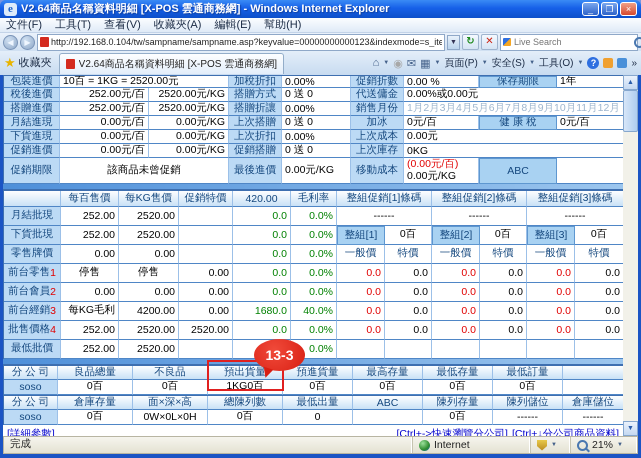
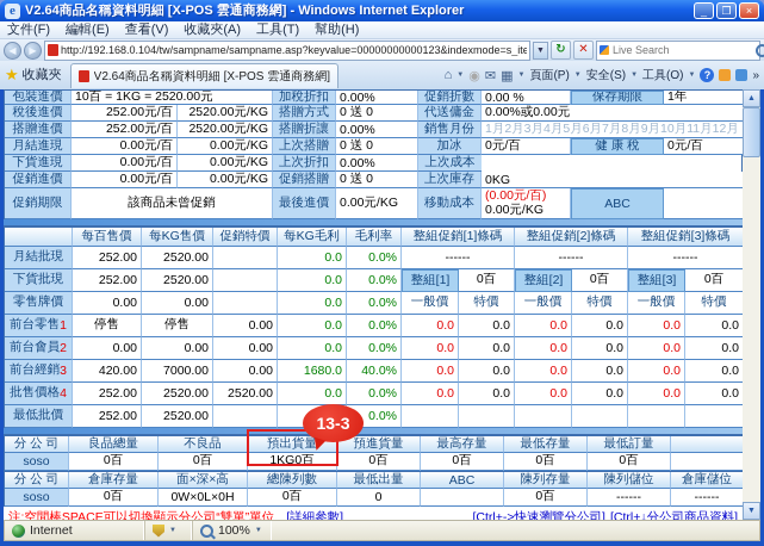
  e
  V2.64商品名稱資料明細 [X-POS 雲通商務網] - Windows Internet Explorer
  _
  ❐
  ×
  文件(F)
- 工具(T)
+ 編輯(E)
  查看(V)
  收藏夾(A)
- 編輯(E)
+ 工具(T)
  幫助(H)
  ◀
  ▶
  http://192.168.0.104/tw/sampname/sampname.asp?keyvalue=00000000000123&indexmode=s_ite
  ↻
  ✕
  Live Search
  ★
  收藏夾
  V2.64商品名稱資料明細 [X-POS 雲通商務網]
  ⌂
  ◉
  ✉
  ▦
  頁面(P)
  安全(S)
  工具(O)
  ?
  »
  包裝進價
  10百 = 1KG = 2520.00元
  加稅折扣
  0.00%
  促銷折數
  0.00 %
  保存期限
  1年
  稅後進價
  252.00元/百
  2520.00元/KG
  搭贈方式
  0 送 0
  代送傭金
  0.00%或0.00元
  搭贈進價
  252.00元/百
  2520.00元/KG
  搭贈折讓
  0.00%
  銷售月份
  1月2月3月4月5月6月7月8月9月10月11月12月
  月結進現
  0.00元/百
  0.00元/KG
  上次搭贈
  0 送 0
  加冰
  0元/百
  健 康 稅
  0元/百
  下貨進現
  0.00元/百
  0.00元/KG
  上次折扣
  0.00%
  上次成本
- 0.00元
  促銷進價
  0.00元/百
  0.00元/KG
  促銷搭贈
  0 送 0
  上次庫存
  0KG
  促銷期限
  該商品未曾促銷
  最後進價
  0.00元/KG
  移動成本
  (0.00元/百)
  0.00元/KG
  ABC
  每百售價
  每KG售價
  促銷特價
- 420.00
+ 每KG毛利
  毛利率
  整組促銷[1]條碼
  整組促銷[2]條碼
  整組促銷[3]條碼
  月結批現
  252.00
  2520.00
  0.0
  0.0%
  ------
  ------
  ------
  下貨批現
  252.00
  2520.00
  0.0
  0.0%
  整組[1]
  0百
  整組[2]
  0百
  整組[3]
  0百
  零售牌價
  0.00
  0.00
  0.0
  0.0%
  一般價
  特價
  一般價
  特價
  一般價
  特價
  前台零售
  1
  停售
  停售
  0.00
  0.0
  0.0%
  0.0
  0.0
  0.0
  0.0
  0.0
  0.0
  前台會員
  2
  0.00
  0.00
  0.00
  0.0
  0.0%
  0.0
  0.0
  0.0
  0.0
  0.0
  0.0
  前台經銷
  3
- 每KG毛利
+ 420.00
- 4200.00
+ 7000.00
  0.00
  1680.0
  40.0%
  0.0
  0.0
  0.0
  0.0
  0.0
  0.0
  批售價格
  4
  252.00
  2520.00
  2520.00
  0.0
  0.0%
  0.0
  0.0
  0.0
  0.0
  0.0
  0.0
  最低批價
  252.00
  2520.00
  0.0%
  分 公 司
  良品總量
  不良品
  預出貨量
  預進貨量
  最高存量
  最低存量
  最低訂量
  soso
  0百
  0百
  1KG0百
  0百
  0百
  0百
  0百
  分 公 司
  倉庫存量
  面×深×高
  總陳列數
  最低出量
  ABC
  陳列存量
  陳列儲位
  倉庫儲位
  soso
  0百
  0W×0L×0H
  0百
  0
  0百
  ------
  ------
+ 注:空間棒SPACE可以切換顯示分公司“雙單”單位
  [詳細參數]
  [Ctrl+->快速瀏覽分公司]
  [Ctrl+↓分公司商品資料]
  13-3
- 完成
  Internet
- 21%
+ 100%
